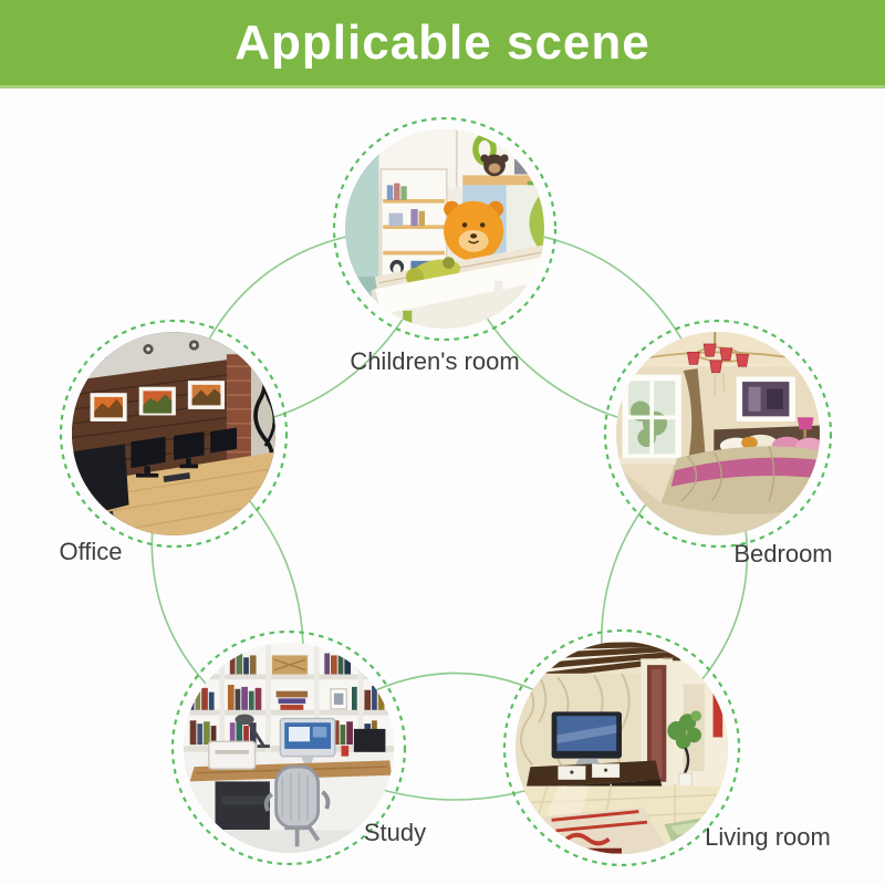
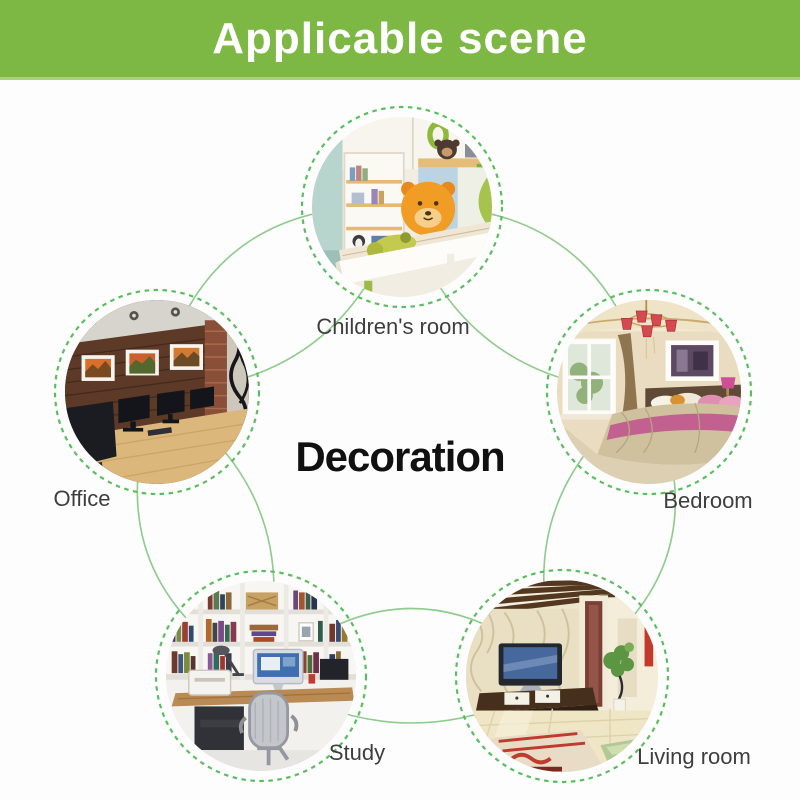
  Applicable scene
  Children's room
  Office
  Bedroom
  Study
  Living room
+ Decoration
